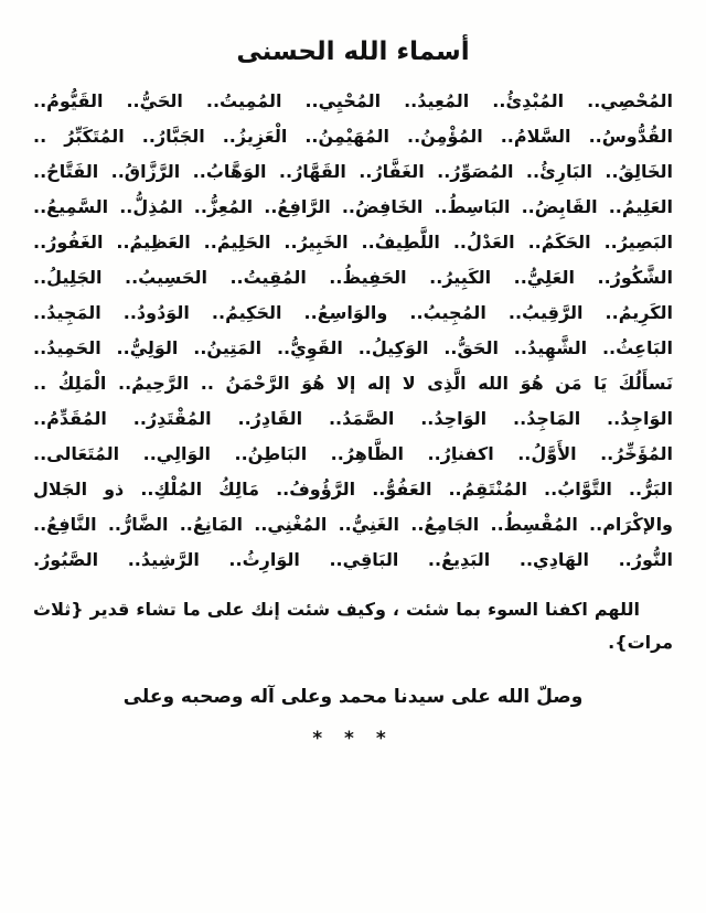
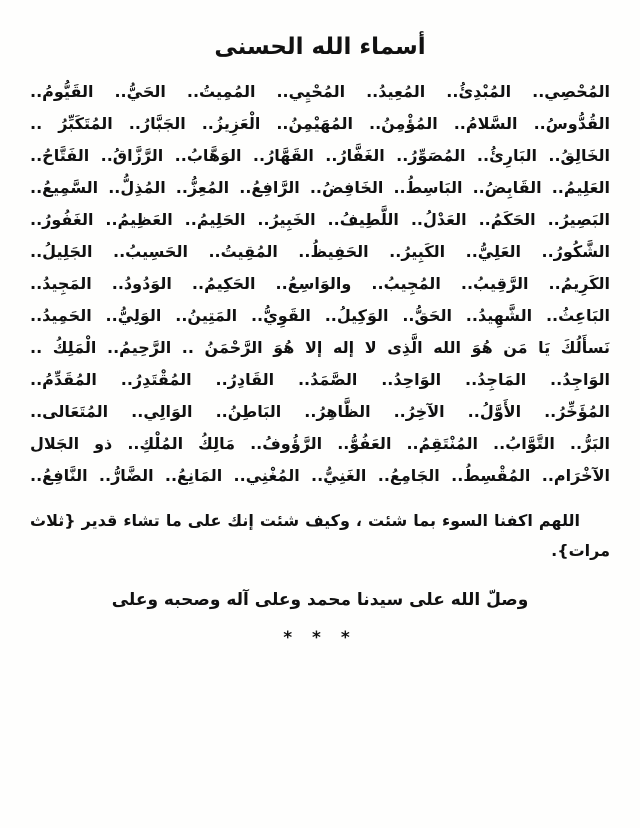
  أسماء الله الحسنى
  المُحْصِي.. المُبْدِئُ.. المُعِيدُ.. المُحْيِي.. المُمِيتُ.. الحَيُّ.. القَيُّومُ..
  القُدُّوسُ.. السَّلامُ.. المُؤْمِنُ.. المُهَيْمِنُ.. الْعَزِيزُ.. الجَبَّارُ.. المُتَكَبِّرُ ..
  الخَالِقُ.. البَارِئُ.. المُصَوِّرُ.. الغَفَّارُ.. القَهَّارُ.. الوَهَّابُ.. الرَّزَّاقُ.. الفَتَّاحُ..
  العَلِيمُ.. القَابِضُ.. البَاسِطُ.. الخَافِضُ.. الرَّافِعُ.. المُعِزُّ.. المُذِلُّ.. السَّمِيعُ..
  البَصِيرُ.. الحَكَمُ.. العَدْلُ.. اللَّطِيفُ.. الخَبِيرُ.. الحَلِيمُ.. العَظِيمُ.. الغَفُورُ..
  الشَّكُورُ.. العَلِيُّ.. الكَبِيرُ.. الحَفِيظُ.. المُقِيتُ.. الحَسِيبُ.. الجَلِيلُ..
  الكَرِيمُ.. الرَّقِيبُ.. المُجِيبُ.. والوَاسِعُ.. الحَكِيمُ.. الوَدُودُ.. المَجِيدُ..
  البَاعِثُ.. الشَّهِيدُ.. الحَقُّ.. الوَكِيلُ.. القَوِيُّ.. المَتِينُ.. الوَلِيُّ.. الحَمِيدُ..
  نَسأَلُكَ يَا مَن هُوَ الله الَّذِى لا إله إلا هُوَ الرَّحْمَنُ .. الرَّحِيمُ.. الْمَلِكُ ..
  الوَاجِدُ.. المَاجِدُ.. الوَاحِدُ.. الصَّمَدُ.. القَادِرُ.. المُقْتَدِرُ.. المُقَدِّمُ..
- المُؤَخِّرُ.. الأَوَّلُ.. اكفناِرُ.. الظَّاهِرُ.. البَاطِنُ.. الوَالِي.. المُتَعَالى..
+ المُؤَخِّرُ.. الأَوَّلُ.. الآخِرُ.. الظَّاهِرُ.. البَاطِنُ.. الوَالِي.. المُتَعَالى..
  البَرُّ.. التَّوَّابُ.. المُنْتَقِمُ.. العَفُوُّ.. الرَّؤُوفُ.. مَالِكُ المُلْكِ.. ذو الجَلال
- والإكْرَام.. المُقْسِطُ.. الجَامِعُ.. الغَنِيُّ.. المُغْنِي.. المَانِعُ.. الضَّارُّ.. النَّافِعُ..
+ الآخْرَام.. المُقْسِطُ.. الجَامِعُ.. الغَنِيُّ.. المُغْنِي.. المَانِعُ.. الضَّارُّ.. النَّافِعُ..
- النُّورُ.. الهَادِي.. البَدِيعُ.. البَاقِي.. الوَارِثُ.. الرَّشِيدُ.. الصَّبُورُ.
  اللهم اكفنا السوء بما شئت ، وكيف شئت إنك على ما تشاء قدير {ثلاث
  مرات}.
  وصلّ الله على سيدنا محمد وعلى آله وصحبه وعلى
  * * *
